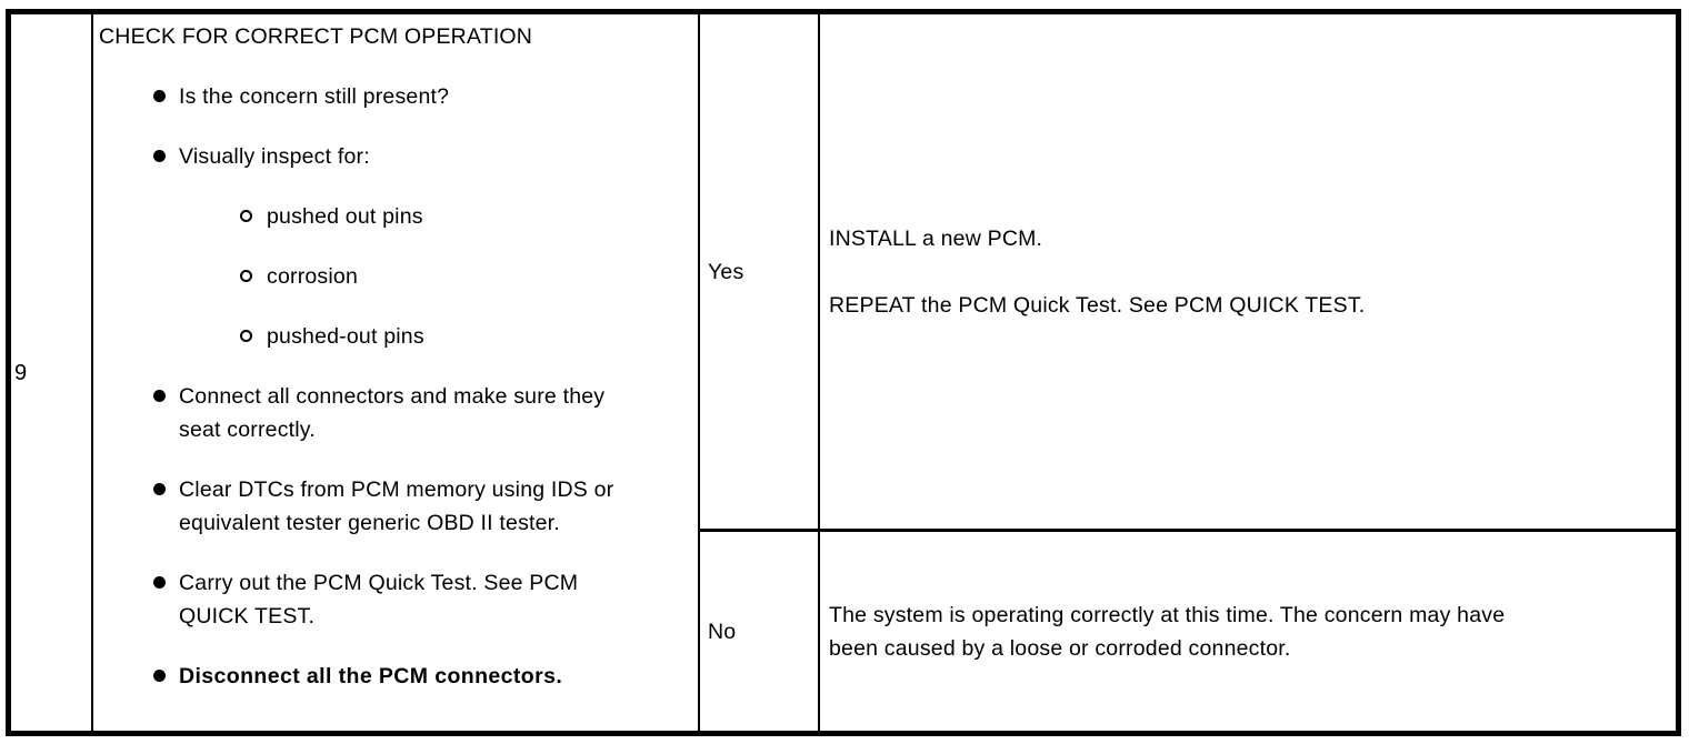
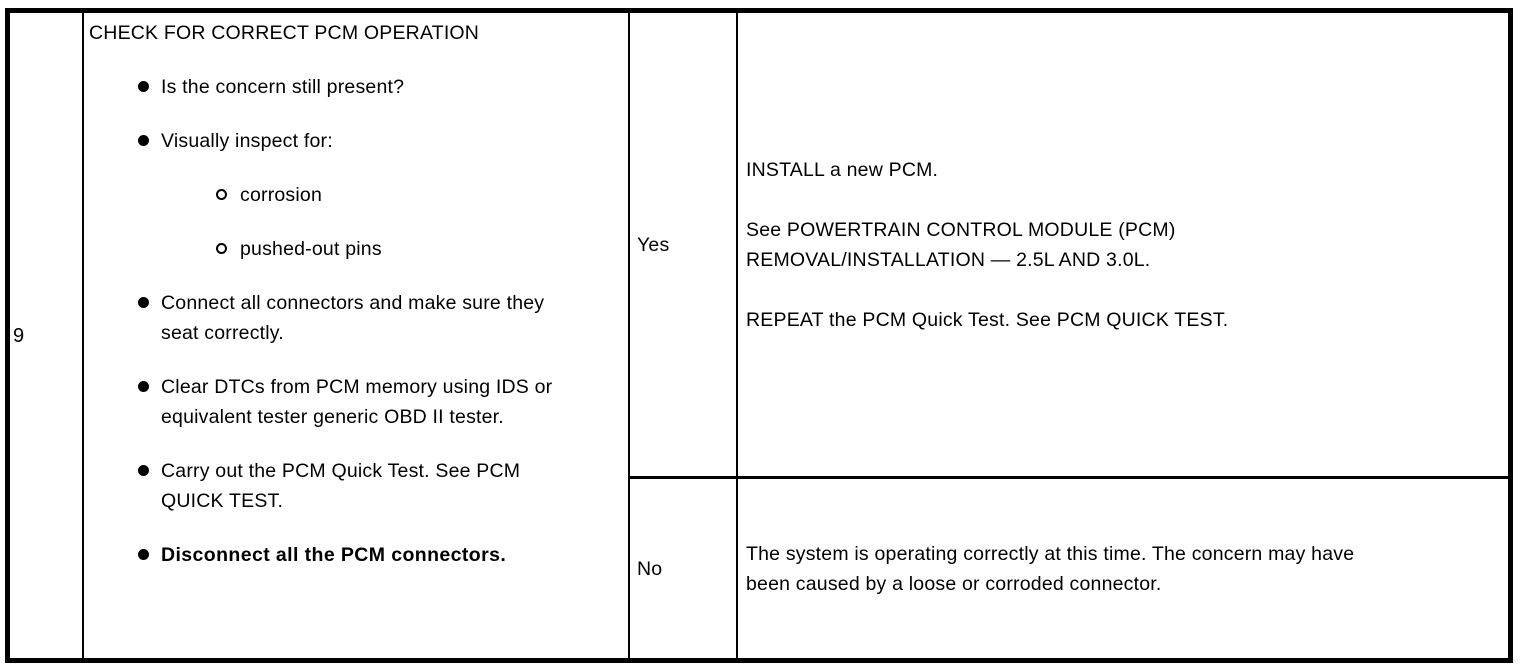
  9
  CHECK FOR CORRECT PCM OPERATION
  Is the concern still present?
  Visually inspect for:
- pushed out pins
  corrosion
  pushed-out pins
  Connect all connectors and make sure they seat correctly.
  Clear DTCs from PCM memory using IDS or equivalent tester generic OBD II tester.
  Carry out the PCM Quick Test. See PCM QUICK TEST.
  Disconnect all the PCM connectors.
  Yes
  INSTALL a new PCM.
+ See POWERTRAIN CONTROL MODULE (PCM) REMOVAL/INSTALLATION — 2.5L AND 3.0L.
  REPEAT the PCM Quick Test. See PCM QUICK TEST.
  No
  The system is operating correctly at this time. The concern may have been caused by a loose or corroded connector.
